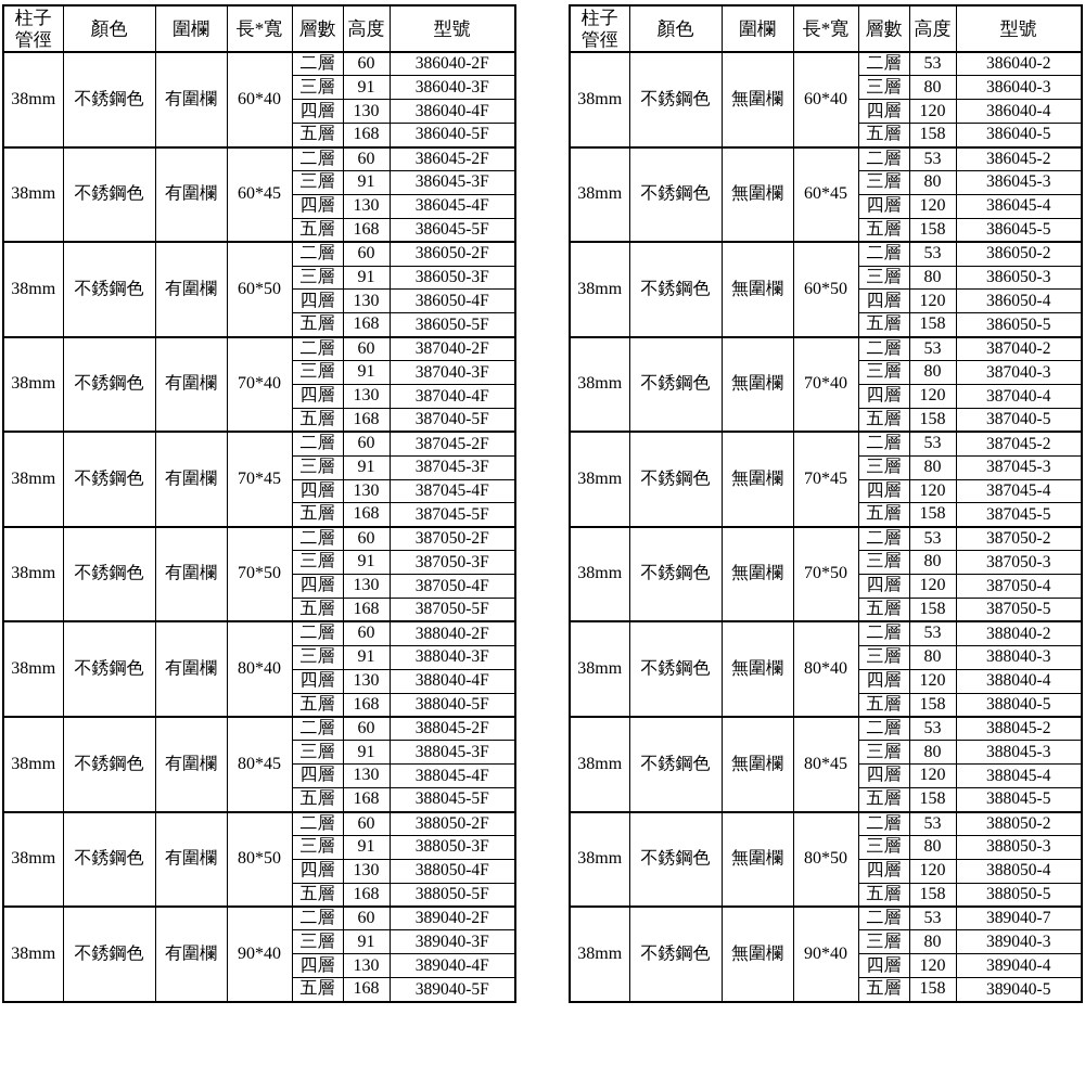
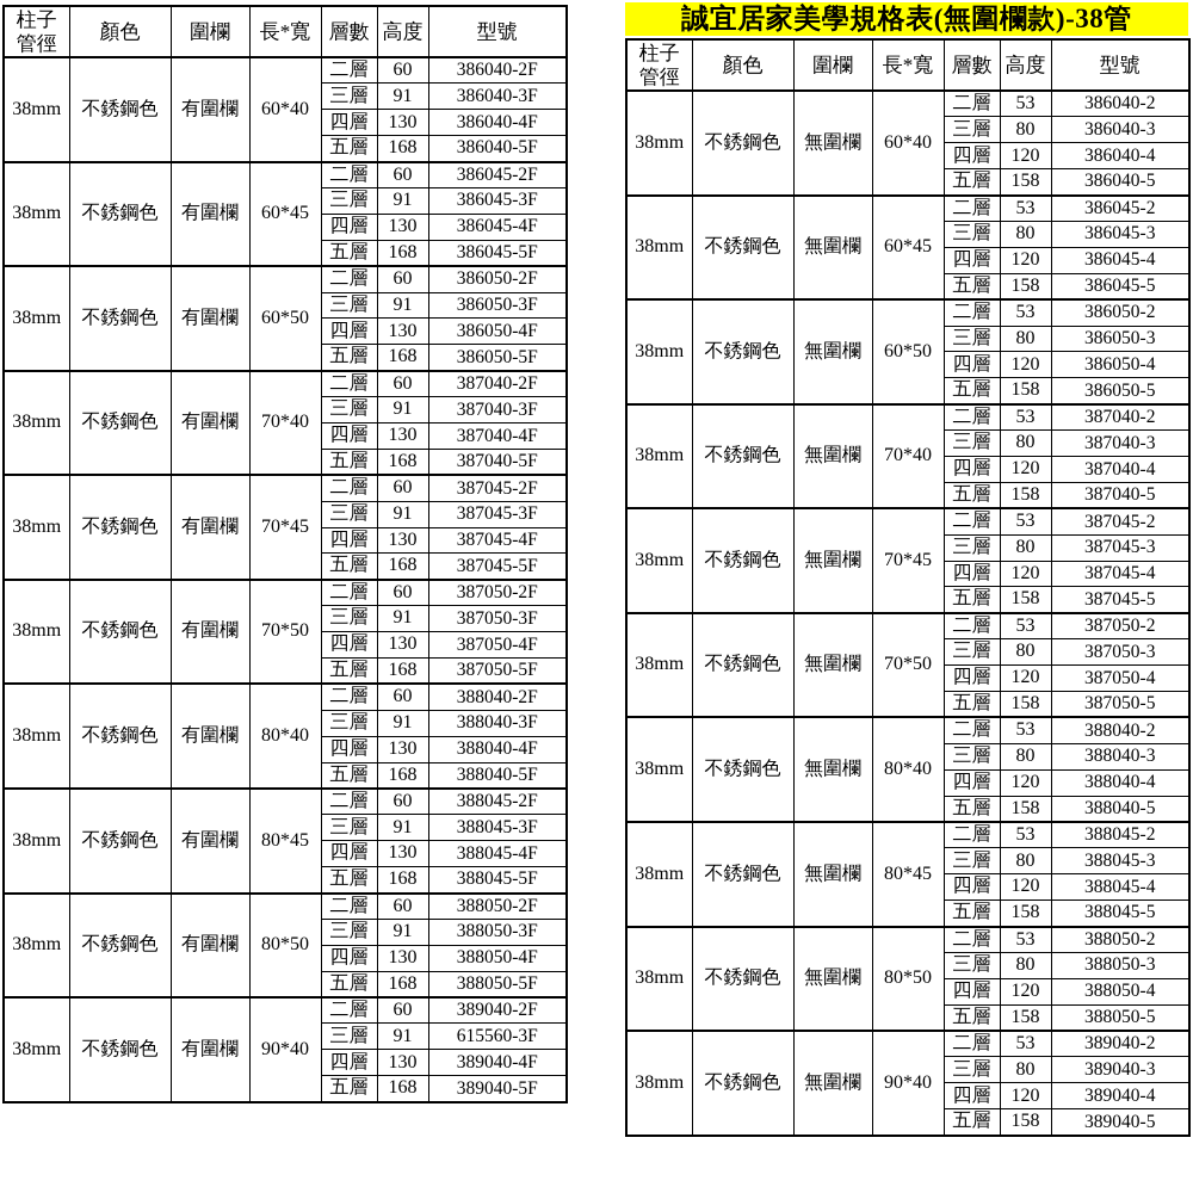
  柱子 管徑	顏色	圍欄	長*寬	層數	高度	型號
  38mm	不銹鋼色	有圍欄	60*40	二層	60	386040-2F
  三層	91	386040-3F
  四層	130	386040-4F
  五層	168	386040-5F
  38mm	不銹鋼色	有圍欄	60*45	二層	60	386045-2F
  三層	91	386045-3F
  四層	130	386045-4F
  五層	168	386045-5F
  38mm	不銹鋼色	有圍欄	60*50	二層	60	386050-2F
  三層	91	386050-3F
  四層	130	386050-4F
  五層	168	386050-5F
  38mm	不銹鋼色	有圍欄	70*40	二層	60	387040-2F
  三層	91	387040-3F
  四層	130	387040-4F
  五層	168	387040-5F
  38mm	不銹鋼色	有圍欄	70*45	二層	60	387045-2F
  三層	91	387045-3F
  四層	130	387045-4F
  五層	168	387045-5F
  38mm	不銹鋼色	有圍欄	70*50	二層	60	387050-2F
  三層	91	387050-3F
  四層	130	387050-4F
  五層	168	387050-5F
  38mm	不銹鋼色	有圍欄	80*40	二層	60	388040-2F
  三層	91	388040-3F
  四層	130	388040-4F
  五層	168	388040-5F
  38mm	不銹鋼色	有圍欄	80*45	二層	60	388045-2F
  三層	91	388045-3F
  四層	130	388045-4F
  五層	168	388045-5F
  38mm	不銹鋼色	有圍欄	80*50	二層	60	388050-2F
  三層	91	388050-3F
  四層	130	388050-4F
  五層	168	388050-5F
  38mm	不銹鋼色	有圍欄	90*40	二層	60	389040-2F
- 三層	91	389040-3F
+ 三層	91	615560-3F
  四層	130	389040-4F
  五層	168	389040-5F
+ 誠宜居家美學規格表(無圍欄款)-38管
  柱子 管徑	顏色	圍欄	長*寬	層數	高度	型號
  38mm	不銹鋼色	無圍欄	60*40	二層	53	386040-2
  三層	80	386040-3
  四層	120	386040-4
  五層	158	386040-5
  38mm	不銹鋼色	無圍欄	60*45	二層	53	386045-2
  三層	80	386045-3
  四層	120	386045-4
  五層	158	386045-5
  38mm	不銹鋼色	無圍欄	60*50	二層	53	386050-2
  三層	80	386050-3
  四層	120	386050-4
  五層	158	386050-5
  38mm	不銹鋼色	無圍欄	70*40	二層	53	387040-2
  三層	80	387040-3
  四層	120	387040-4
  五層	158	387040-5
  38mm	不銹鋼色	無圍欄	70*45	二層	53	387045-2
  三層	80	387045-3
  四層	120	387045-4
  五層	158	387045-5
  38mm	不銹鋼色	無圍欄	70*50	二層	53	387050-2
  三層	80	387050-3
  四層	120	387050-4
  五層	158	387050-5
  38mm	不銹鋼色	無圍欄	80*40	二層	53	388040-2
  三層	80	388040-3
  四層	120	388040-4
  五層	158	388040-5
  38mm	不銹鋼色	無圍欄	80*45	二層	53	388045-2
  三層	80	388045-3
  四層	120	388045-4
  五層	158	388045-5
  38mm	不銹鋼色	無圍欄	80*50	二層	53	388050-2
  三層	80	388050-3
  四層	120	388050-4
  五層	158	388050-5
- 38mm	不銹鋼色	無圍欄	90*40	二層	53	389040-7
+ 38mm	不銹鋼色	無圍欄	90*40	二層	53	389040-2
  三層	80	389040-3
  四層	120	389040-4
  五層	158	389040-5
